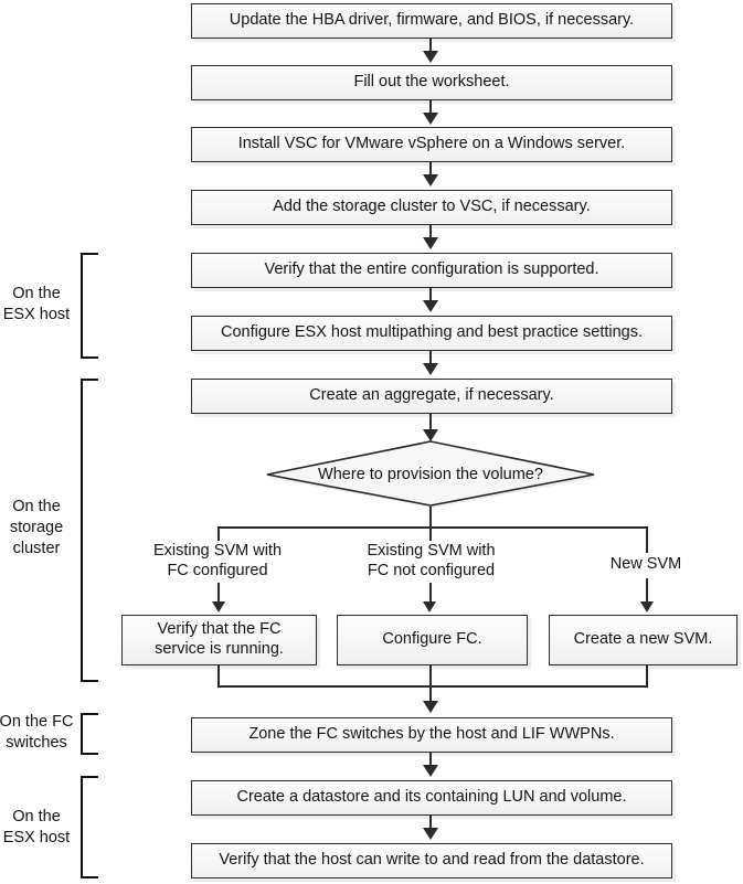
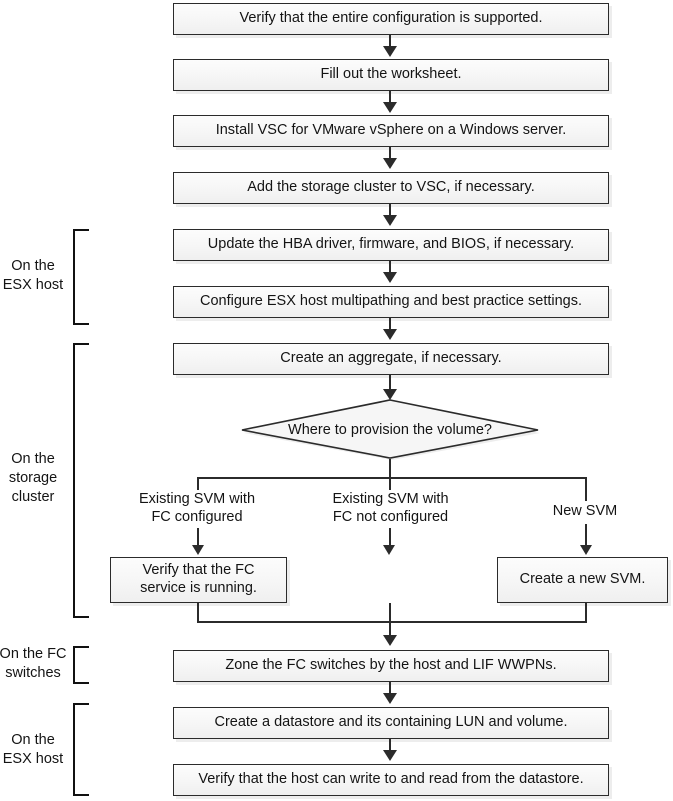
- Update the HBA driver, firmware, and BIOS, if necessary.
+ Verify that the entire configuration is supported.
  Fill out the worksheet.
  Install VSC for VMware vSphere on a Windows server.
  Add the storage cluster to VSC, if necessary.
- Verify that the entire configuration is supported.
+ Update the HBA driver, firmware, and BIOS, if necessary.
  Configure ESX host multipathing and best practice settings.
  Create an aggregate, if necessary.
  Where to provision the volume?
  Existing SVM with
  FC configured
  Existing SVM with
  FC not configured
  New SVM
  Verify that the FC
  service is running.
- Configure FC.
  Create a new SVM.
  Zone the FC switches by the host and LIF WWPNs.
  Create a datastore and its containing LUN and volume.
  Verify that the host can write to and read from the datastore.
  On the
  ESX host
  On the
  storage
  cluster
  On the FC
  switches
  On the
  ESX host
